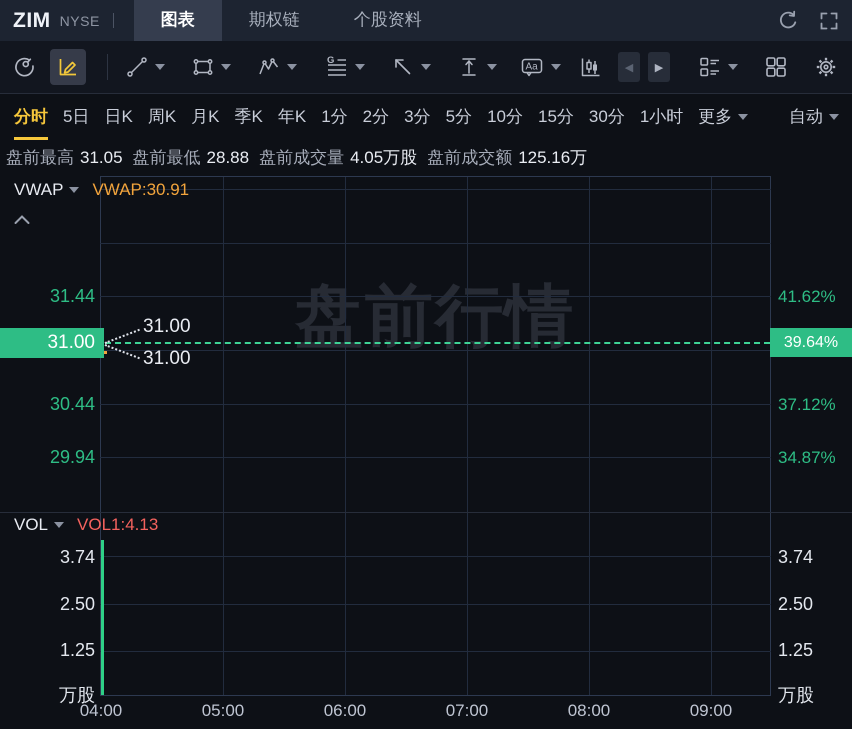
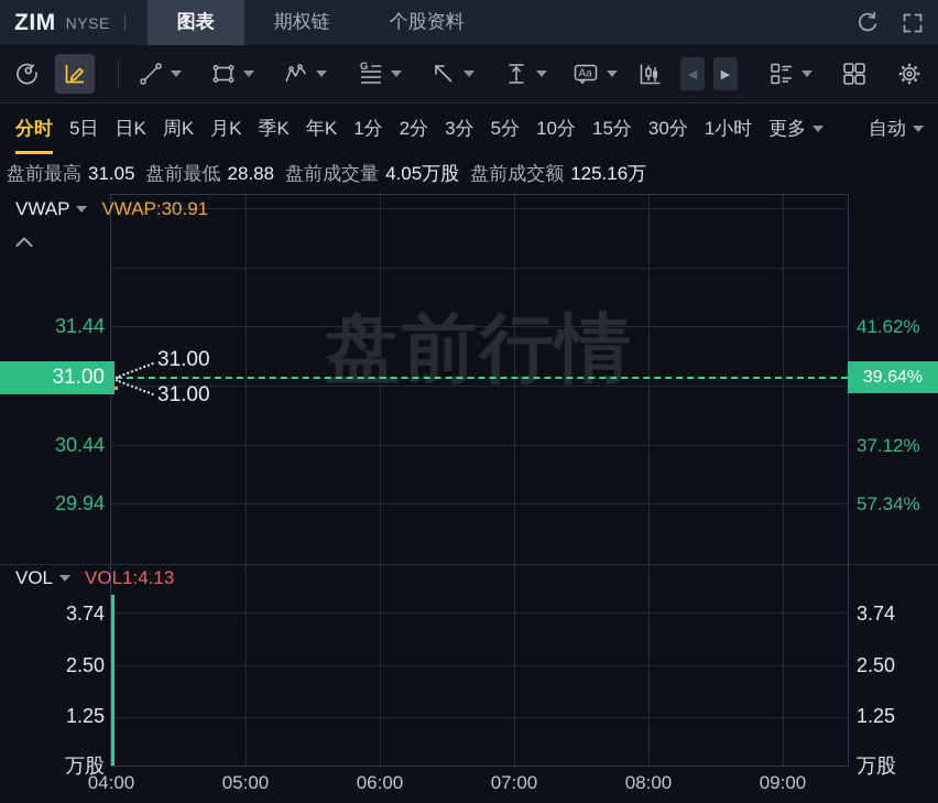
  ZIM
  NYSE
  图表
  期权链
  个股资料
  G
  Aa
  ◀
  ▶
  分时
  5日
  日K
  周K
  月K
  季K
  年K
  1分
  2分
  3分
  5分
  10分
  15分
  30分
  1小时
  更多
  自动
  盘前最高 31.05
  盘前最低 28.88
  盘前成交量 4.05万股
  盘前成交额 125.16万
  盘前行情
  VWAP
  VWAP:30.91
  31.44
  30.44
  29.94
  41.62%
  37.12%
- 34.87%
+ 57.34%
  31.00
  39.64%
  31.00
  31.00
  VOL
  VOL1:4.13
  3.74
  2.50
  1.25
  万股
  3.74
  2.50
  1.25
  万股
  04:00
  05:00
  06:00
  07:00
  08:00
  09:00
